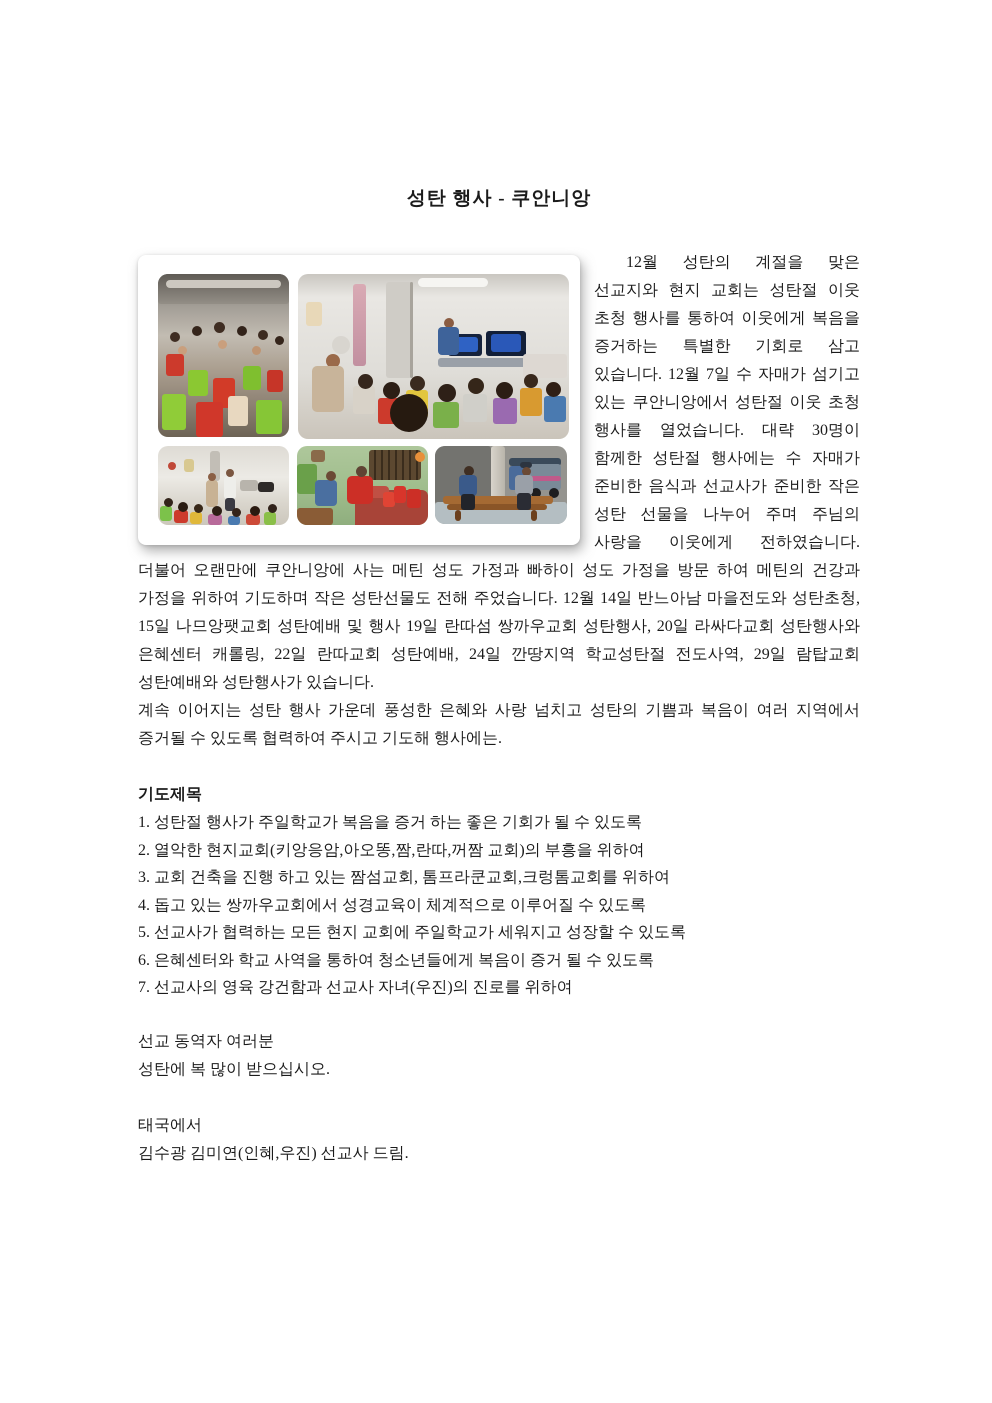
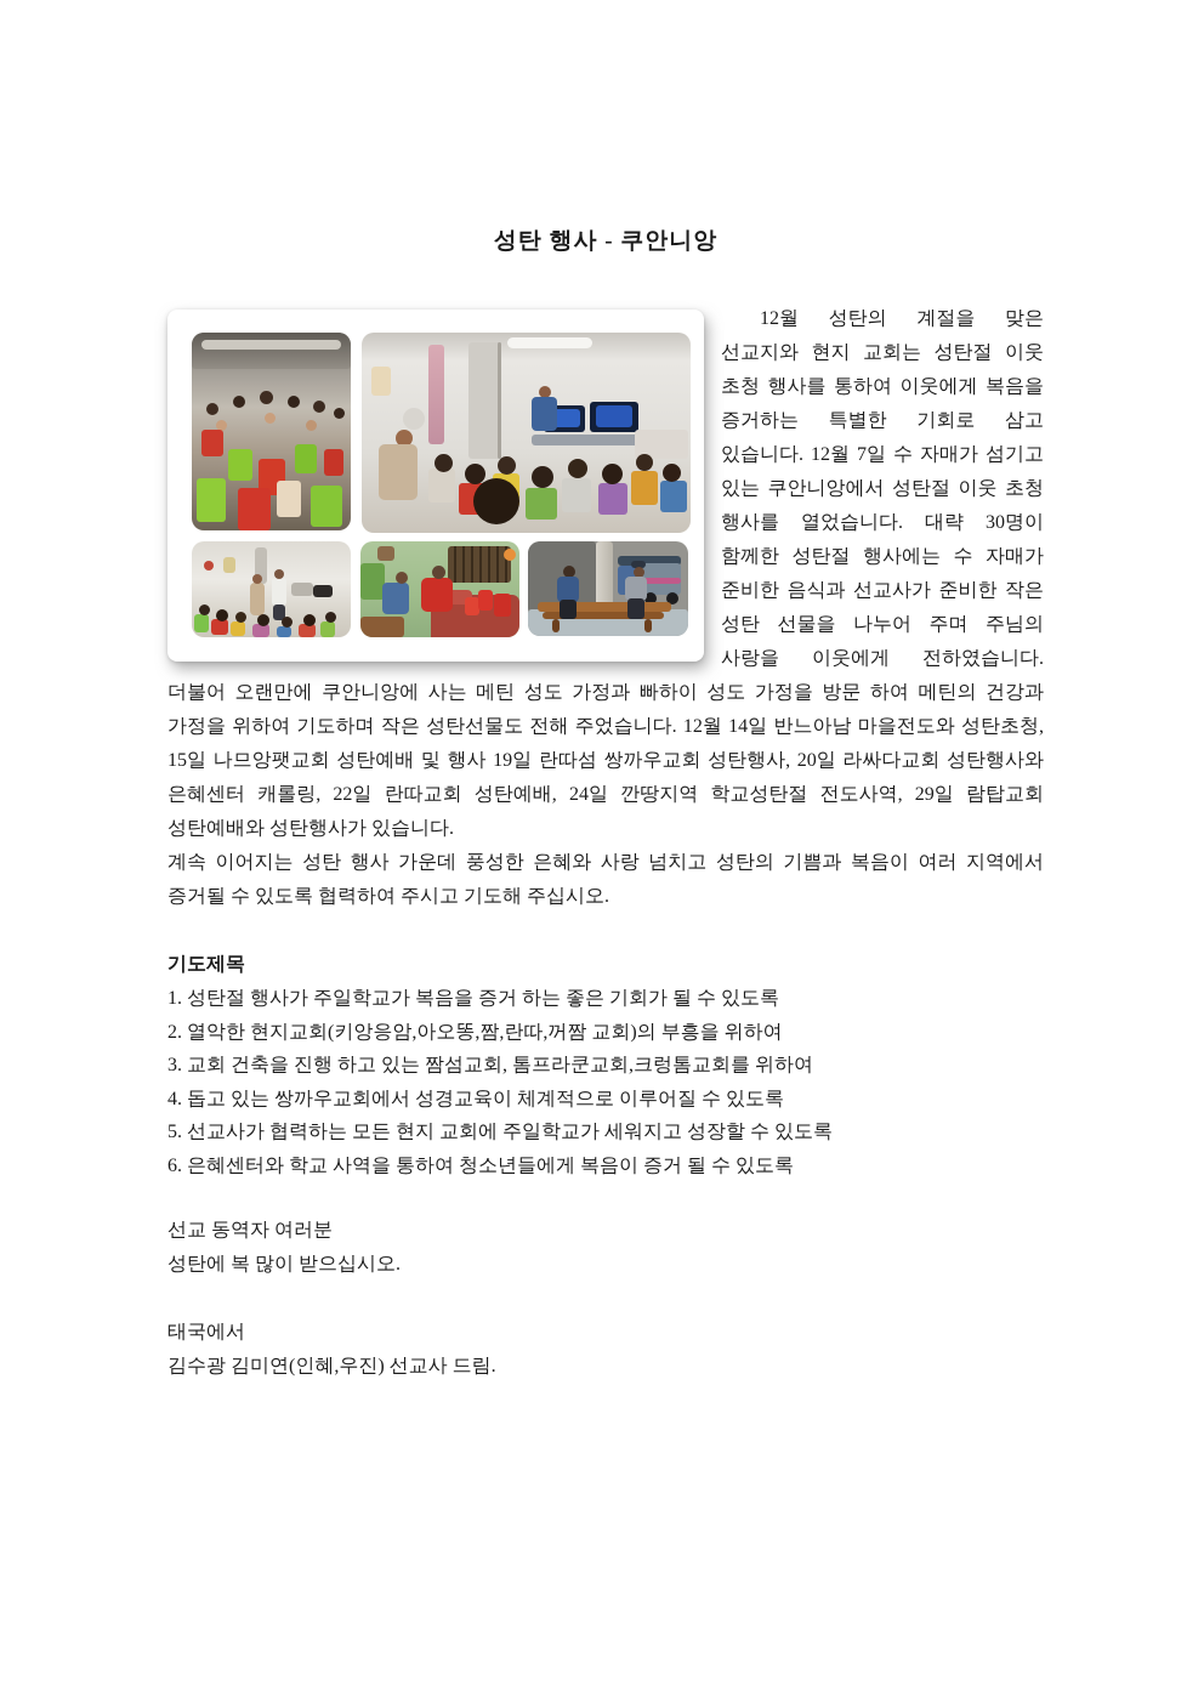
  성탄 행사 - 쿠안니앙
  12월 성탄의 계절을 맞은 선교지와 현지 교회는 성탄절 이웃 초청 행사를 통하여 이웃에게 복음을 증거하는 특별한 기회로 삼고 있습니다. 12월 7일 수 자매가 섬기고 있는 쿠안니앙에서 성탄절 이웃 초청 행사를 열었습니다. 대략 30명이 함께한 성탄절 행사에는 수 자매가 준비한 음식과 선교사가 준비한 작은 성탄 선물을 나누어 주며 주님의 사랑을 이웃에게 전하였습니다. 더불어 오랜만에 쿠안니앙에 사는 메틴 성도 가정과 빠하이 성도 가정을 방문 하여 메틴의 건강과 가정을 위하여 기도하며 작은 성탄선물도 전해 주었습니다. 12월 14일 반느아남 마을전도와 성탄초청, 15일 나므앙팻교회 성탄예배 및 행사 19일 란따섬 쌍까우교회 성탄행사, 20일 라싸다교회 성탄행사와 은혜센터 캐롤링, 22일 란따교회 성탄예배, 24일 깐땅지역 학교성탄절 전도사역, 29일 람탑교회 성탄예배와 성탄행사가 있습니다.
- 계속 이어지는 성탄 행사 가운데 풍성한 은혜와 사랑 넘치고 성탄의 기쁨과 복음이 여러 지역에서 증거될 수 있도록 협력하여 주시고 기도해 행사에는.
+ 계속 이어지는 성탄 행사 가운데 풍성한 은혜와 사랑 넘치고 성탄의 기쁨과 복음이 여러 지역에서 증거될 수 있도록 협력하여 주시고 기도해 주십시오.
  기도제목
  1. 성탄절 행사가 주일학교가 복음을 증거 하는 좋은 기회가 될 수 있도록
  2. 열악한 현지교회(키앙응암,아오똥,짬,란따,꺼짬 교회)의 부흥을 위하여
  3. 교회 건축을 진행 하고 있는 짬섬교회, 톰프라쿤교회,크렁톰교회를 위하여
  4. 돕고 있는 쌍까우교회에서 성경교육이 체계적으로 이루어질 수 있도록
  5. 선교사가 협력하는 모든 현지 교회에 주일학교가 세워지고 성장할 수 있도록
  6. 은혜센터와 학교 사역을 통하여 청소년들에게 복음이 증거 될 수 있도록
- 7. 선교사의 영육 강건함과 선교사 자녀(우진)의 진로를 위하여
  선교 동역자 여러분
  성탄에 복 많이 받으십시오.
  태국에서
  김수광 김미연(인혜,우진) 선교사 드림.
